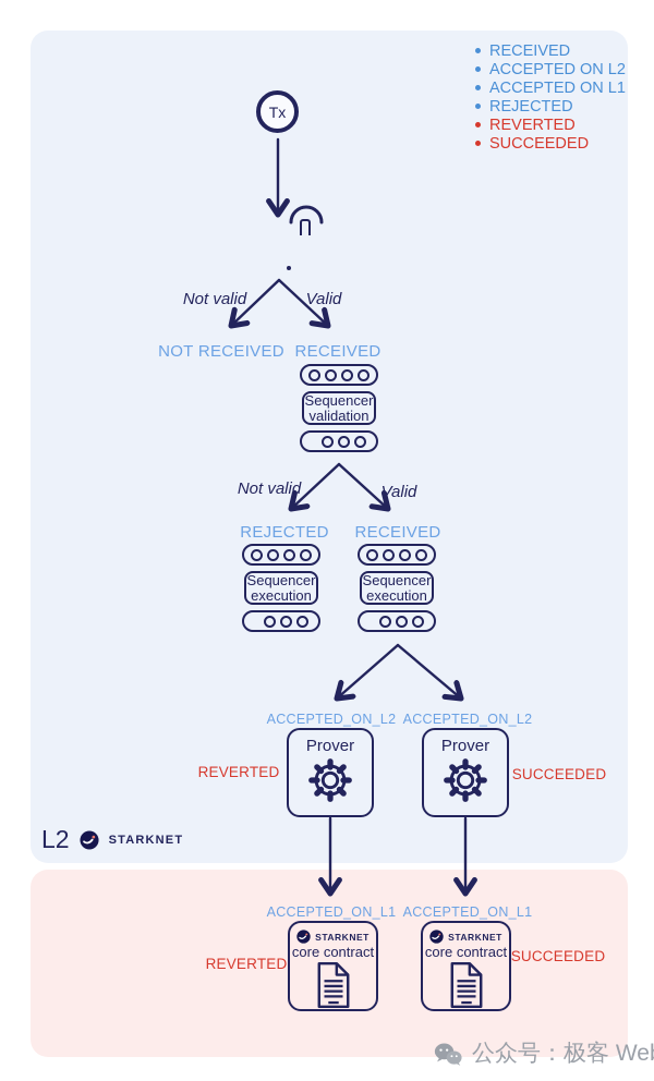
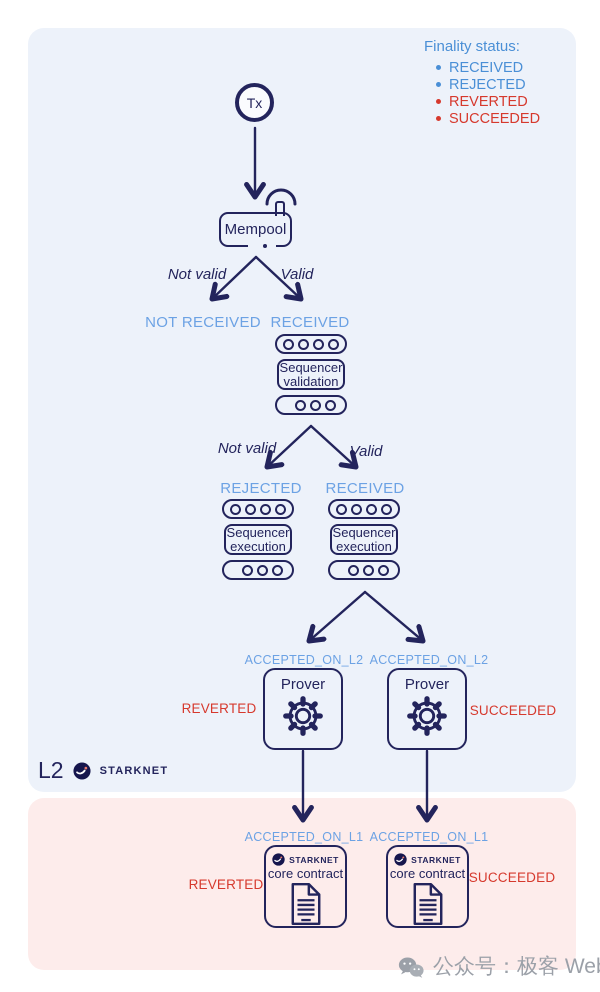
+ Finality status:
  RECEIVED
- ACCEPTED ON L2
- ACCEPTED ON L1
  REJECTED
  REVERTED
  SUCCEEDED
  Tx
+ Mempool
  Not valid
  Valid
  NOT RECEIVED
  RECEIVED
  Sequencer
  validation
  Not valid
  Valid
  REJECTED
  RECEIVED
  Sequencer
  execution
  Sequencer
  execution
  ACCEPTED_ON_L2
  ACCEPTED_ON_L2
  Prover
  Prover
  REVERTED
  SUCCEEDED
  ACCEPTED_ON_L1
  ACCEPTED_ON_L1
  STARKNET
  core contract
  STARKNET
  core contract
  REVERTED
  SUCCEEDED
  L2
  STARKNET
  公众号：极客 We
